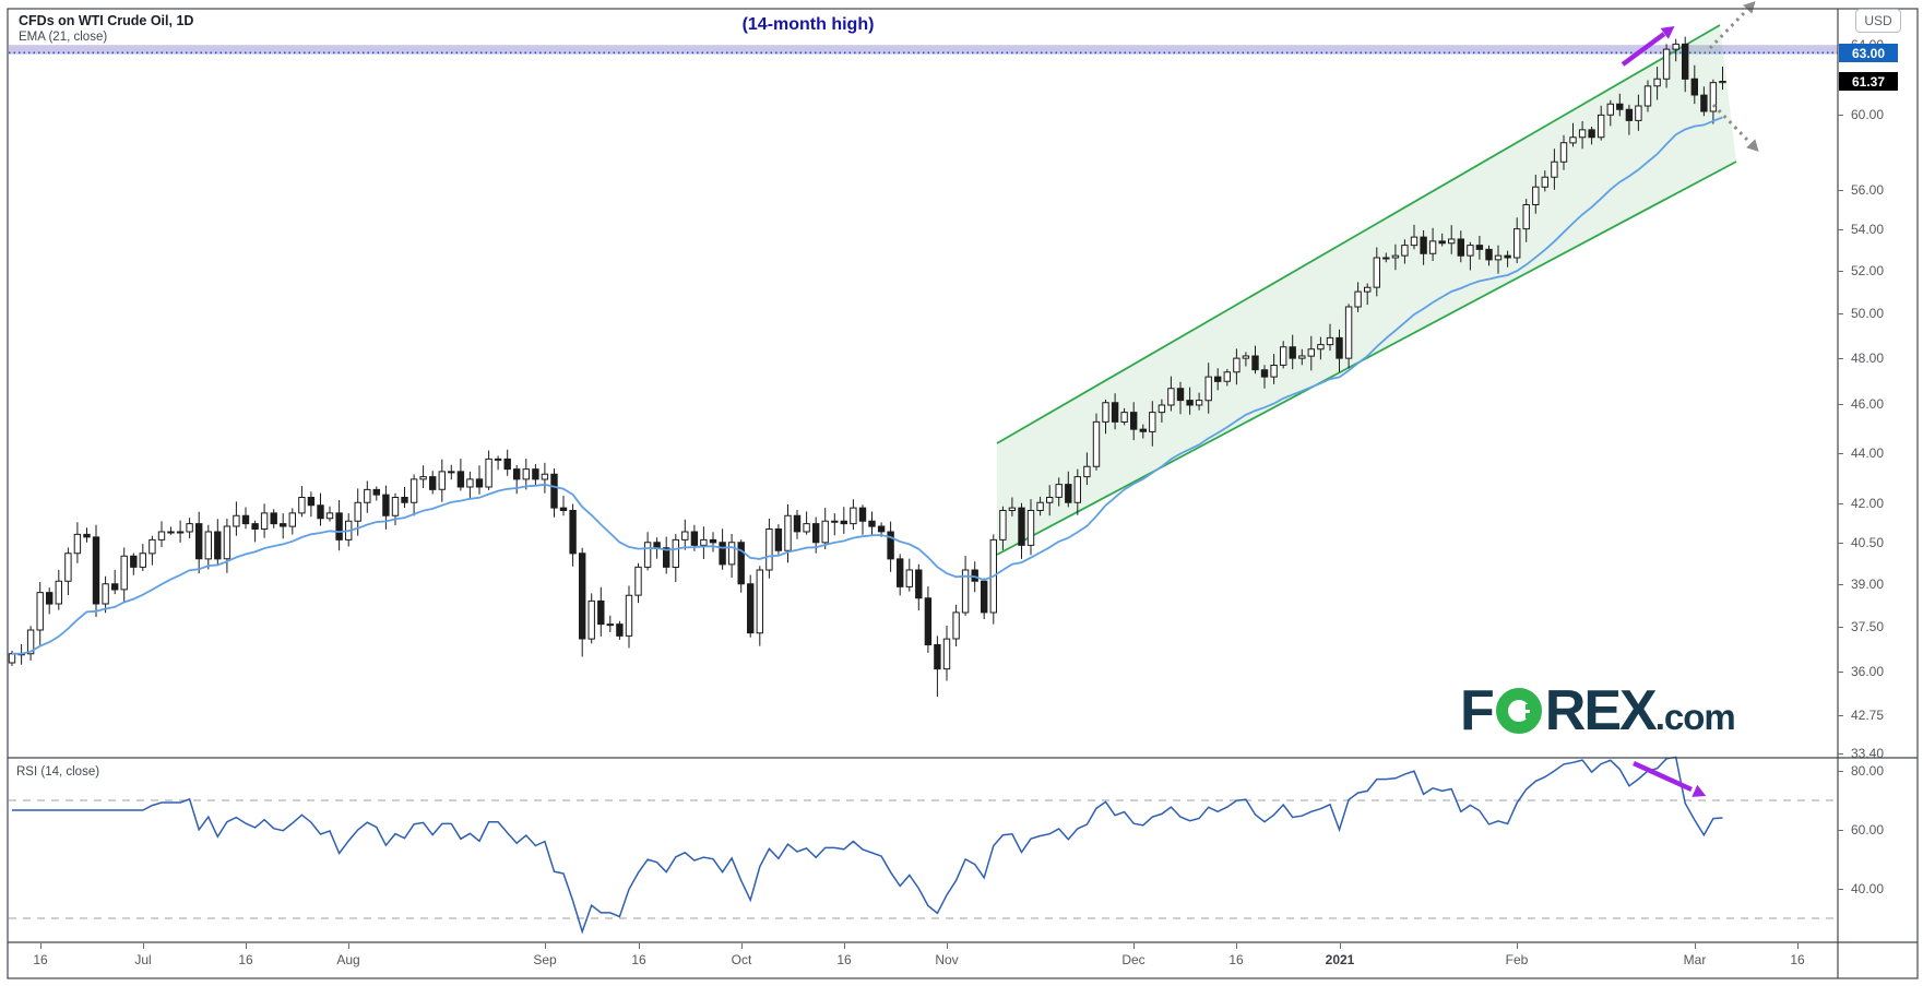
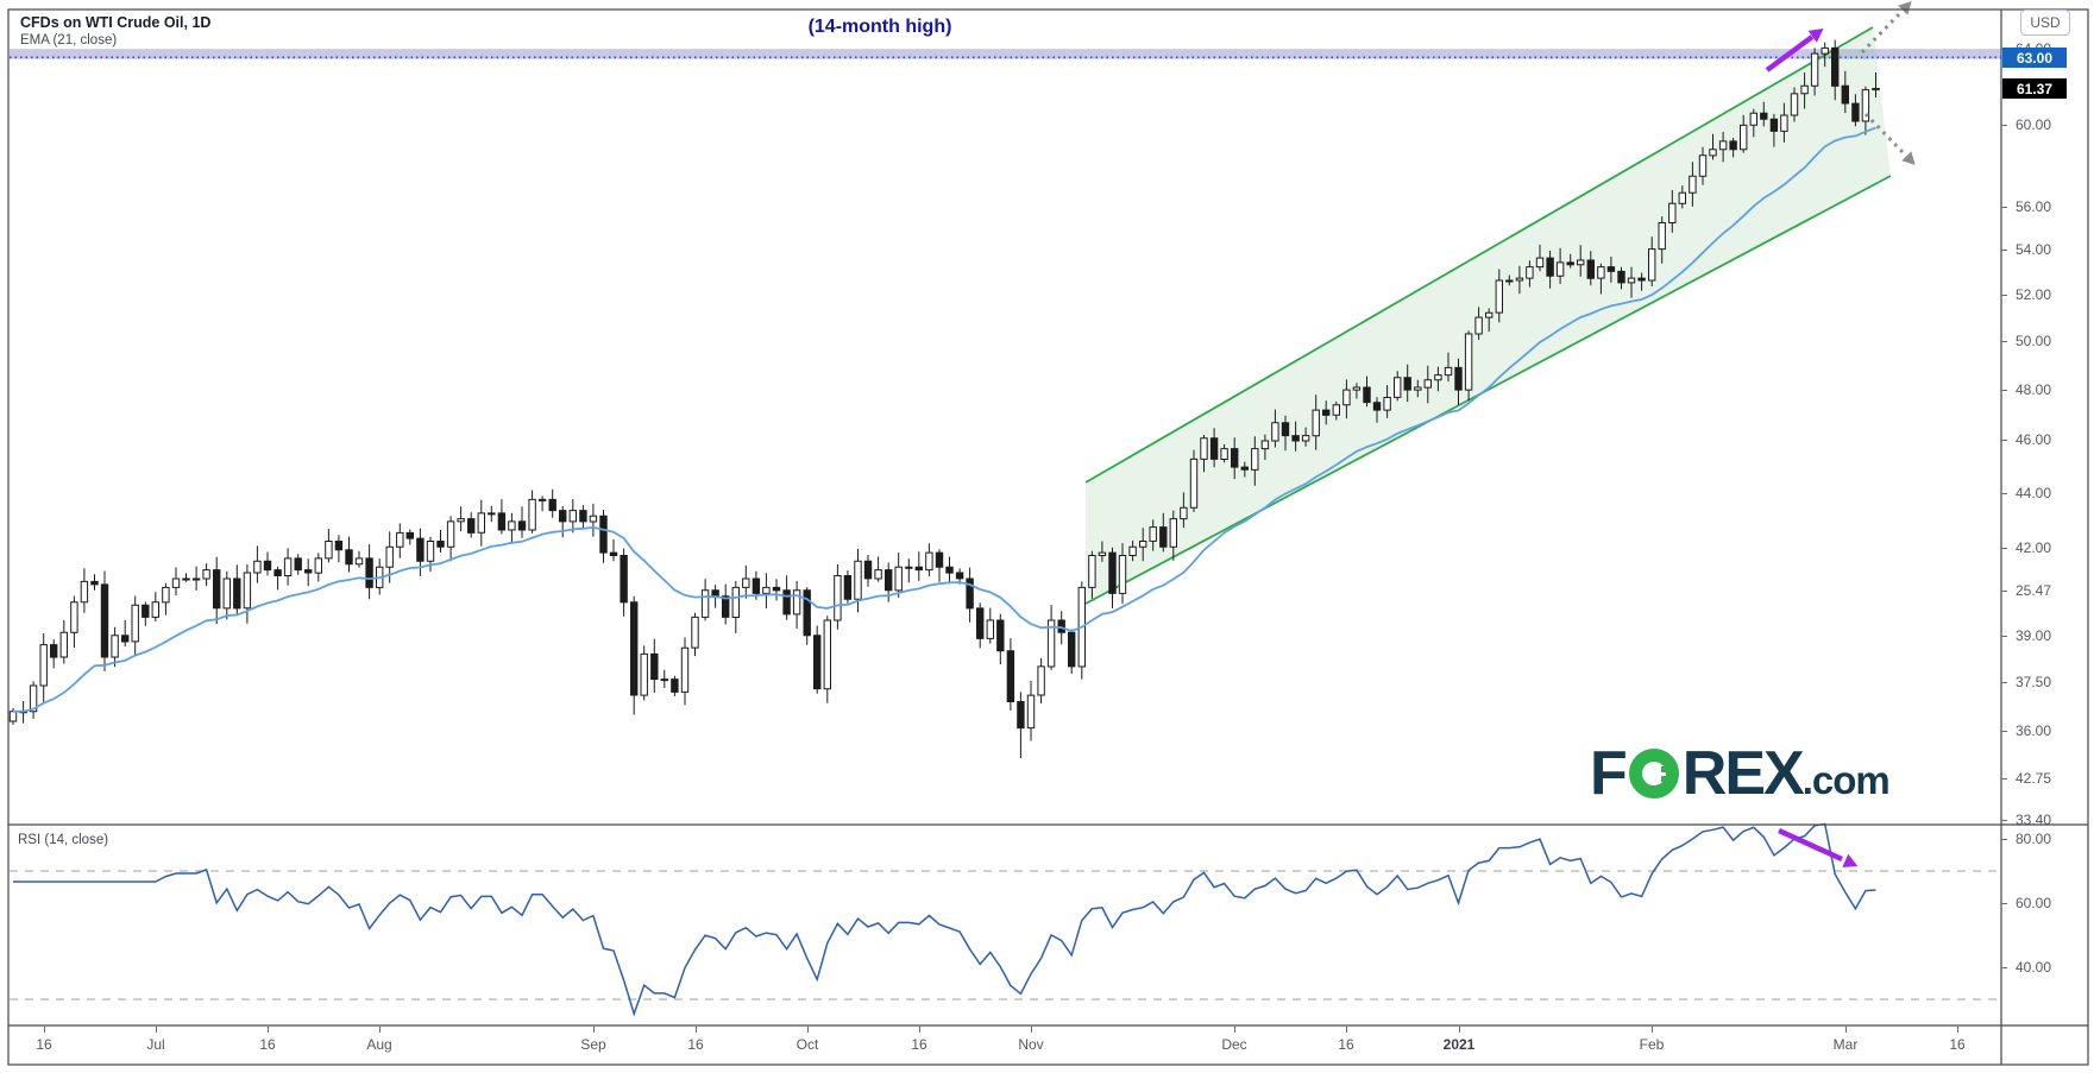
  F
  REX
  .com
  CFDs on WTI Crude Oil, 1D
  EMA (21, close)
  (14-month high)
  RSI (14, close)
  USD
  60.00
  56.00
  54.00
  52.00
  50.00
  48.00
  46.00
  44.00
  42.00
- 40.50
+ 25.47
  39.00
  37.50
  36.00
  42.75
  33.40
  80.00
  60.00
  40.00
  63.00
  61.37
  16
  Jul
  16
  Aug
  Sep
  16
  Oct
  16
  Nov
  Dec
  16
  2021
  Feb
  Mar
  16
